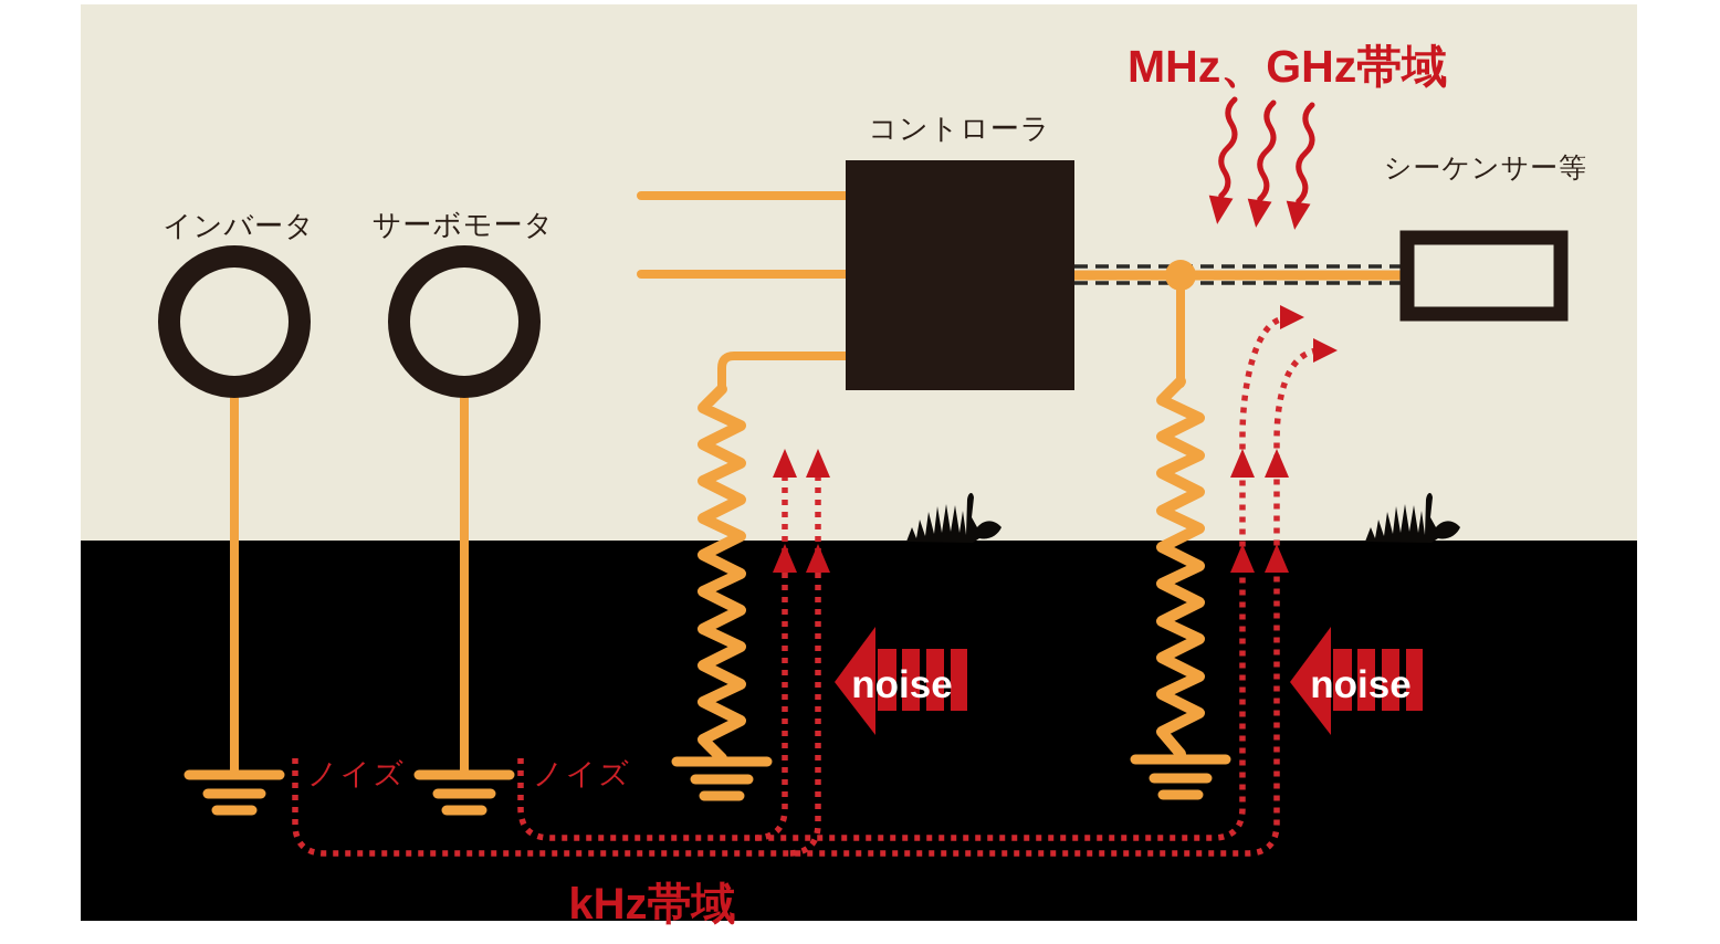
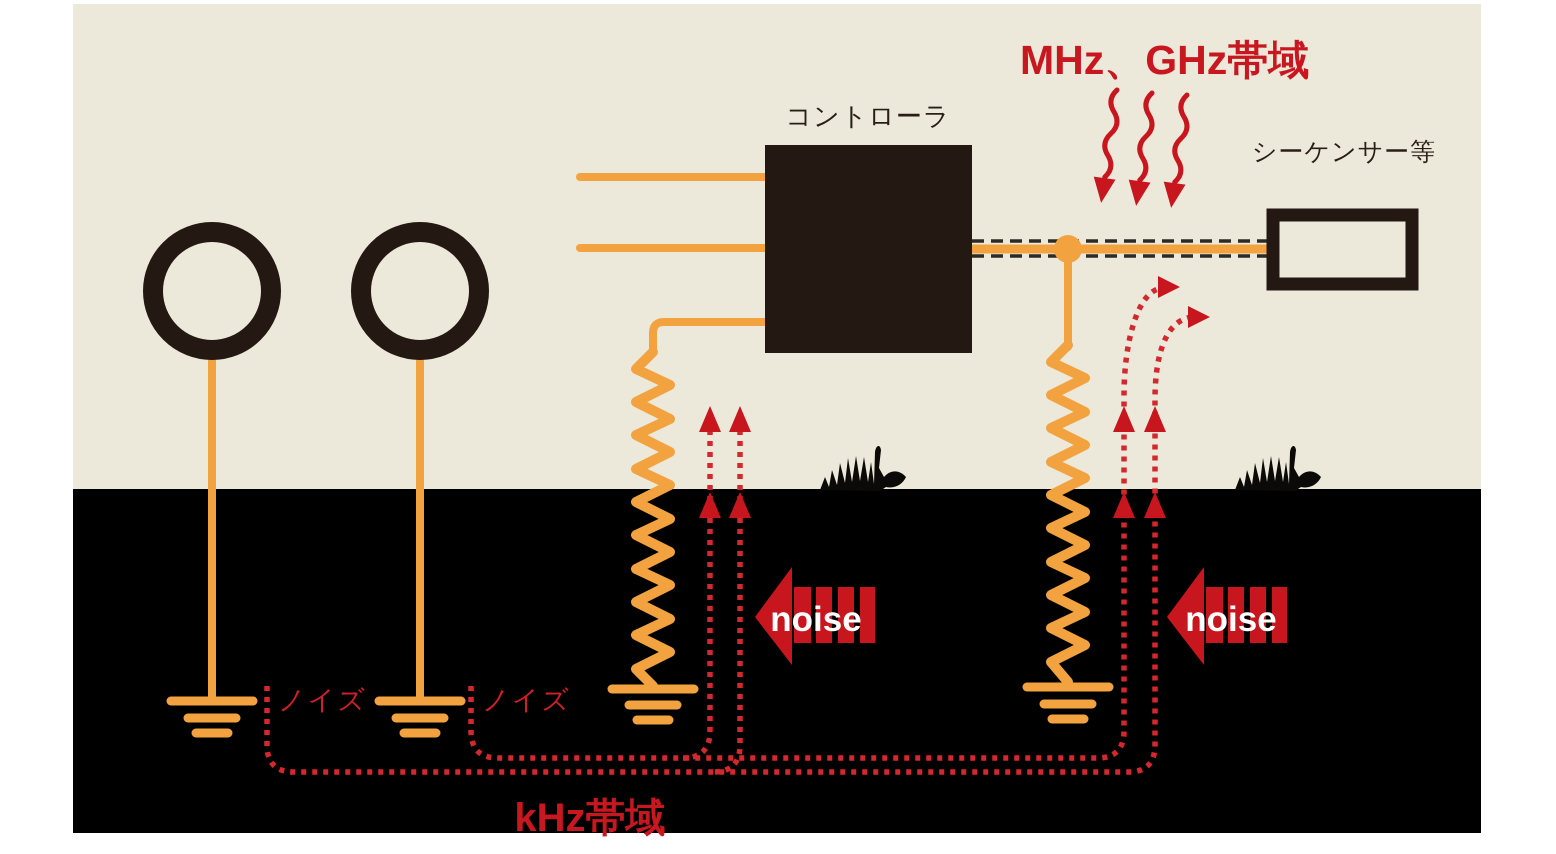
  MHz、GHz帯域
  コントローラ
  シーケンサー等
- インバータ
- サーボモータ
  ノイズ
  ノイズ
  noise
  noise
  kHz帯域
